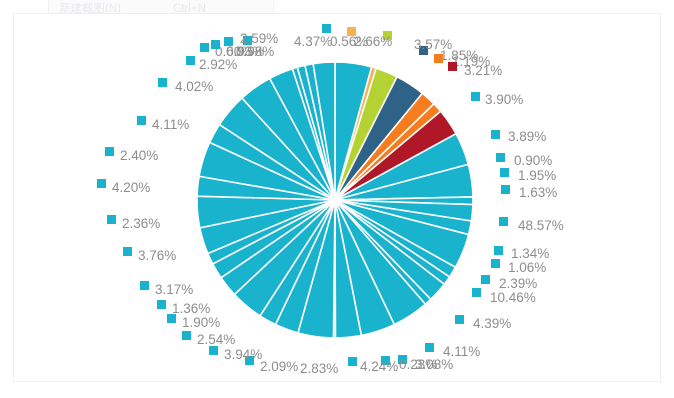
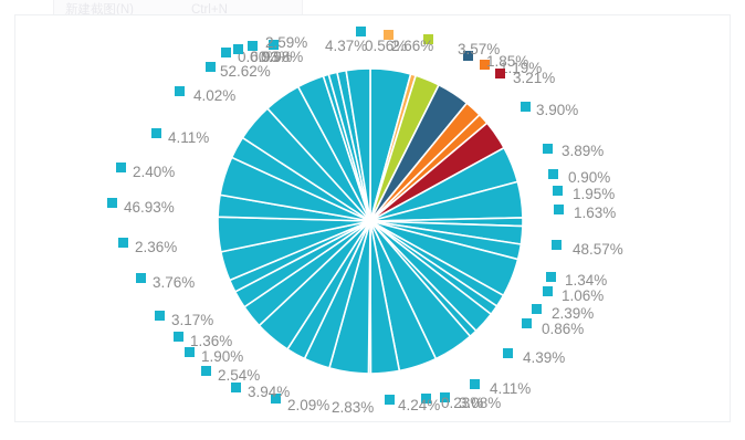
  4.37%
  0.56%
  2.66%
  3.57%
  1.85%
  .19%
  3.21%
  3.90%
  3.89%
  0.90%
  1.95%
  1.63%
  48.57%
  1.34%
  1.06%
  2.39%
- 10.46%
+ 0.86%
  4.39%
  4.11%
  3.08%
  0.23%
  4.24%
  2.83%
  2.09%
  3.94%
  2.54%
  1.90%
  1.36%
  3.17%
  3.76%
  2.36%
- 4.20%
+ 46.93%
  2.40%
  4.11%
  4.02%
- 2.92%
+ 52.62%
  0.60%
  0.93%
  0.98%
  2.59%
